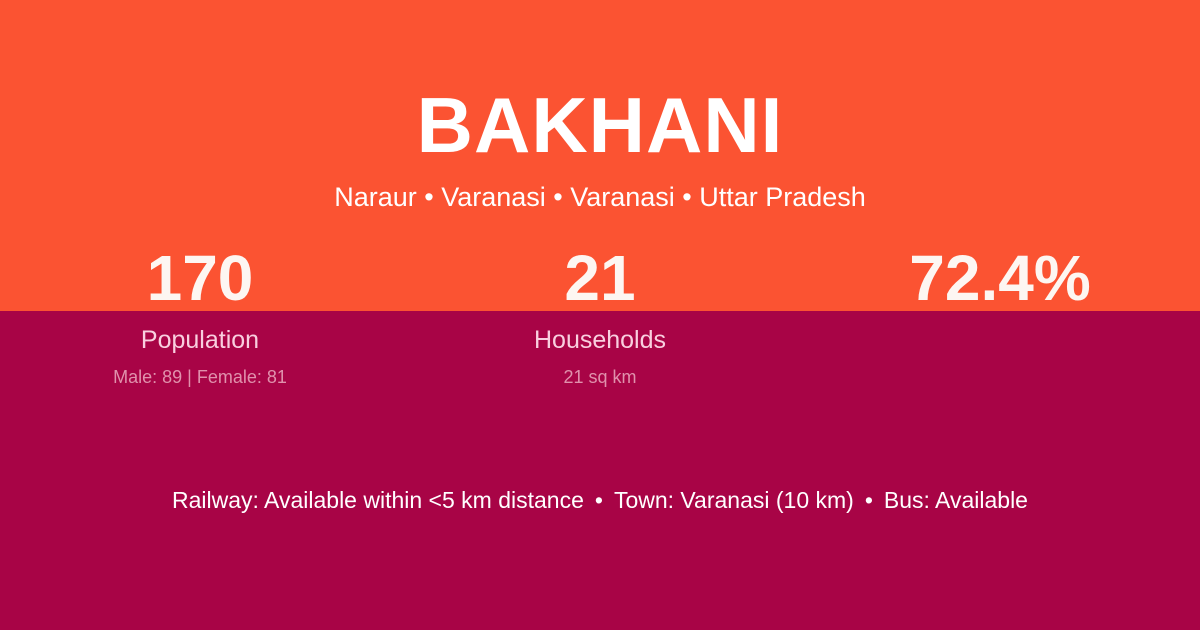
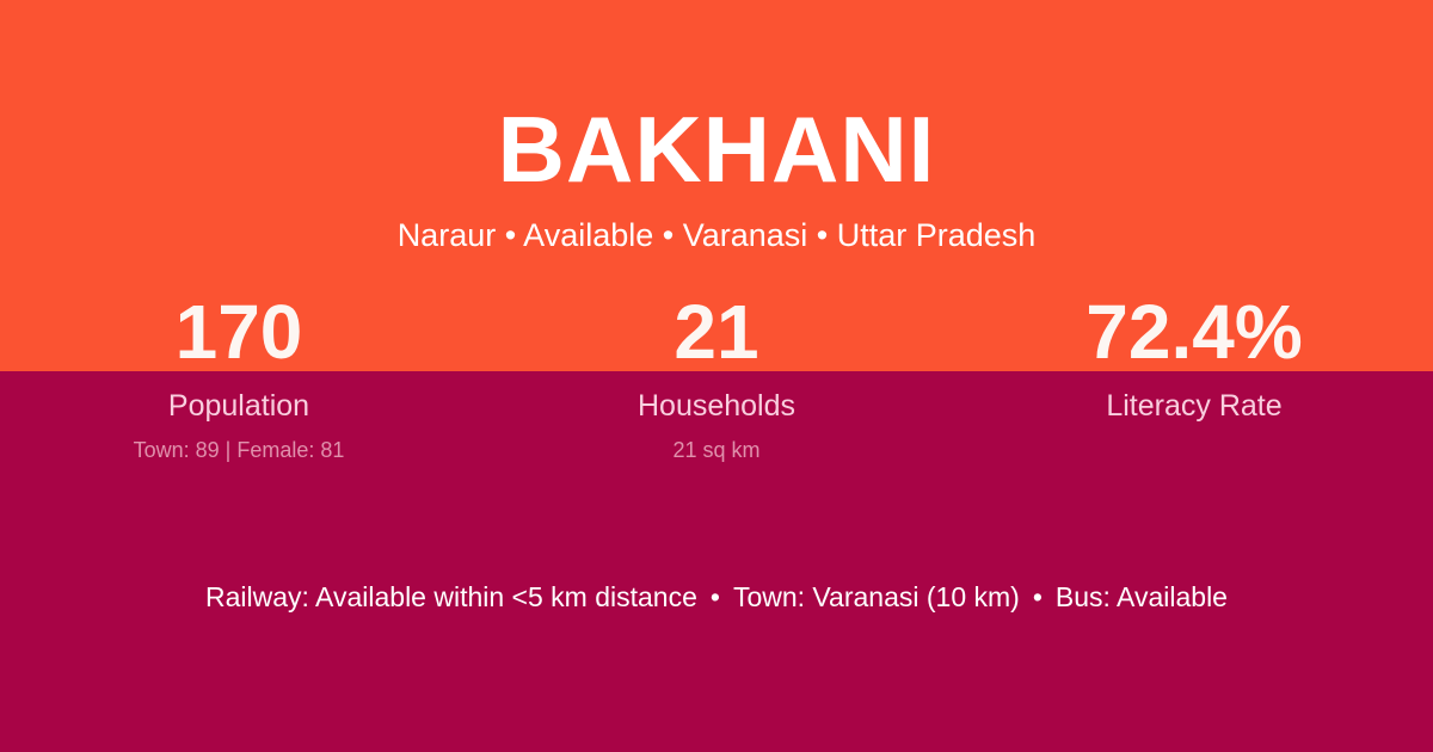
  BAKHANI
- Naraur • Varanasi • Varanasi • Uttar Pradesh
+ Naraur • Available • Varanasi • Uttar Pradesh
  170
  Population
- Male: 89 | Female: 81
+ Town: 89 | Female: 81
  21
  Households
  21 sq km
  72.4%
+ Literacy Rate
  Railway: Available within <5 km distance • Town: Varanasi (10 km) • Bus: Available
